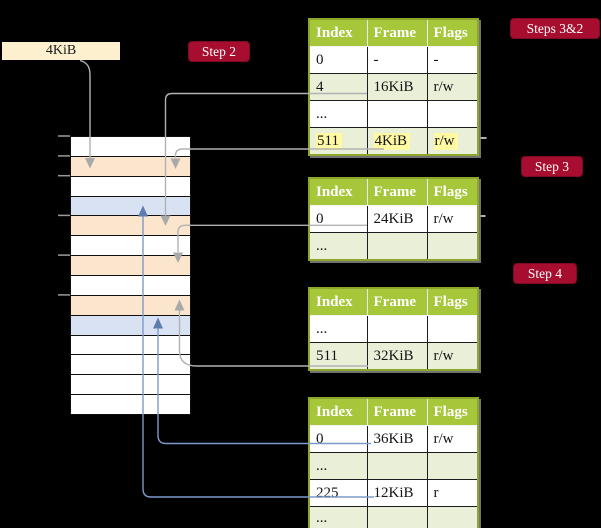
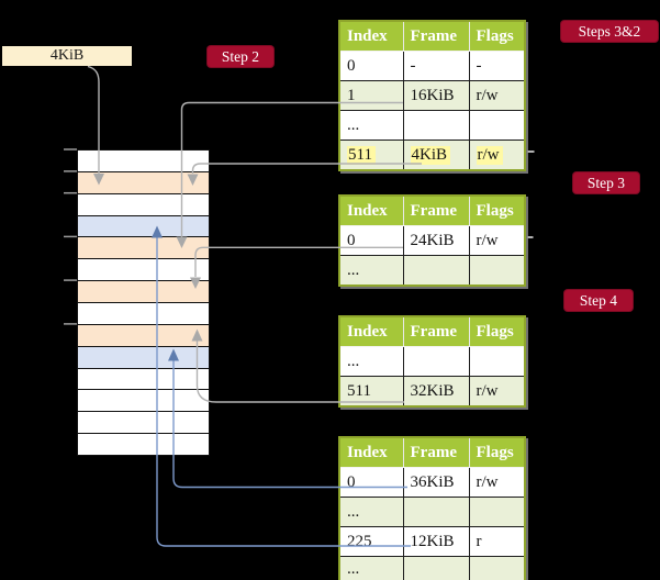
  4KiB
  Step 2
  Steps 3&2
  Step 3
  Step 4
  Index	Frame	Flags
  0	-	-
- 4	16KiB	r/w
+ 1	16KiB	r/w
  ...
  511	4KiB	r/w
  Index	Frame	Flags
  0	24KiB	r/w
  ...
  Index	Frame	Flags
  ...
  511	32KiB	r/w
  Index	Frame	Flags
  0	36KiB	r/w
  ...
  225	12KiB	r
  ...
